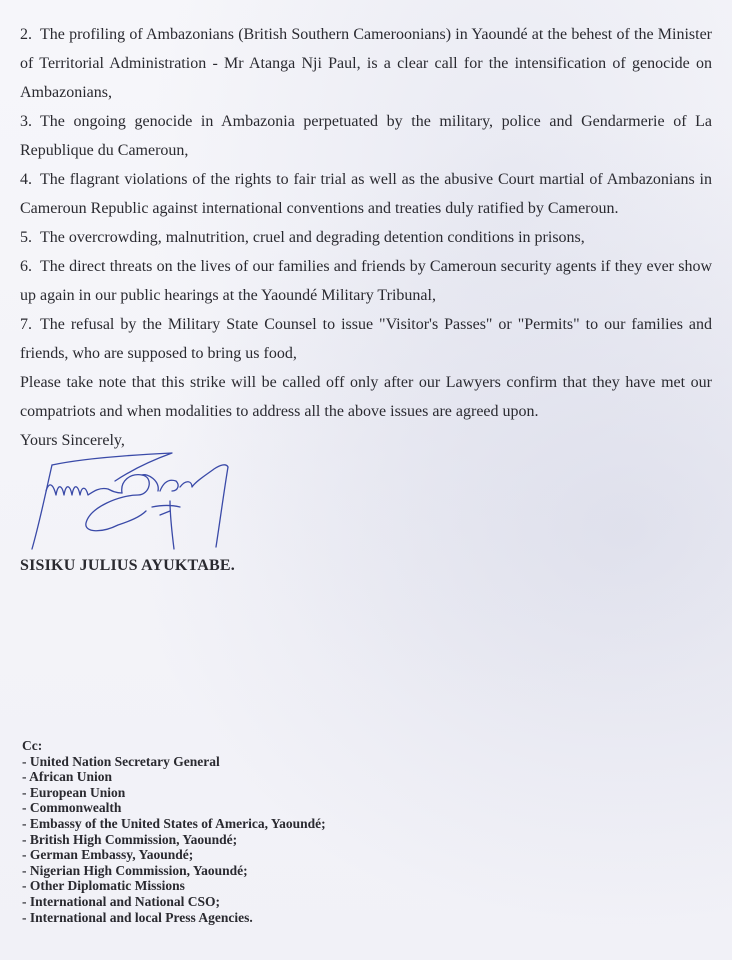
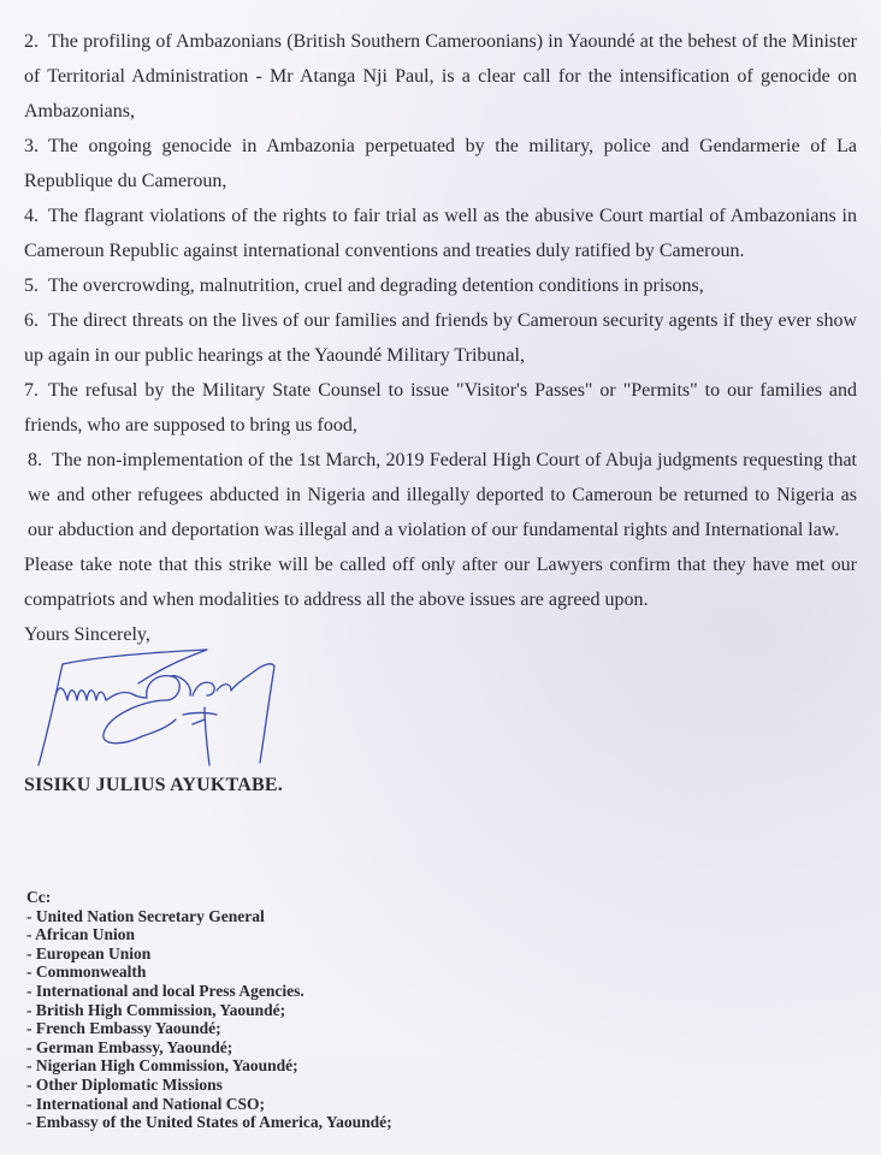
  2. The profiling of Ambazonians (British Southern Cameroonians) in Yaoundé at the behest of the Minister of Territorial Administration - Mr Atanga Nji Paul, is a clear call for the intensification of genocide on Ambazonians,
  3. The ongoing genocide in Ambazonia perpetuated by the military, police and Gendarmerie of La Republique du Cameroun,
  4. The flagrant violations of the rights to fair trial as well as the abusive Court martial of Ambazonians in Cameroun Republic against international conventions and treaties duly ratified by Cameroun.
  5. The overcrowding, malnutrition, cruel and degrading detention conditions in prisons,
  6. The direct threats on the lives of our families and friends by Cameroun security agents if they ever show up again in our public hearings at the Yaoundé Military Tribunal,
  7. The refusal by the Military State Counsel to issue "Visitor's Passes" or "Permits" to our families and friends, who are supposed to bring us food,
+ 8. The non-implementation of the 1st March, 2019 Federal High Court of Abuja judgments requesting that we and other refugees abducted in Nigeria and illegally deported to Cameroun be returned to Nigeria as our abduction and deportation was illegal and a violation of our fundamental rights and International law.
  Please take note that this strike will be called off only after our Lawyers confirm that they have met our compatriots and when modalities to address all the above issues are agreed upon.
  Yours Sincerely,
  SISIKU JULIUS AYUKTABE.
  Cc:
  United Nation Secretary General
  African Union
  European Union
  Commonwealth
- Embassy of the United States of America, Yaoundé;
+ International and local Press Agencies.
  British High Commission, Yaoundé;
+ French Embassy Yaoundé;
  German Embassy, Yaoundé;
  Nigerian High Commission, Yaoundé;
  Other Diplomatic Missions
  International and National CSO;
- International and local Press Agencies.
+ Embassy of the United States of America, Yaoundé;
